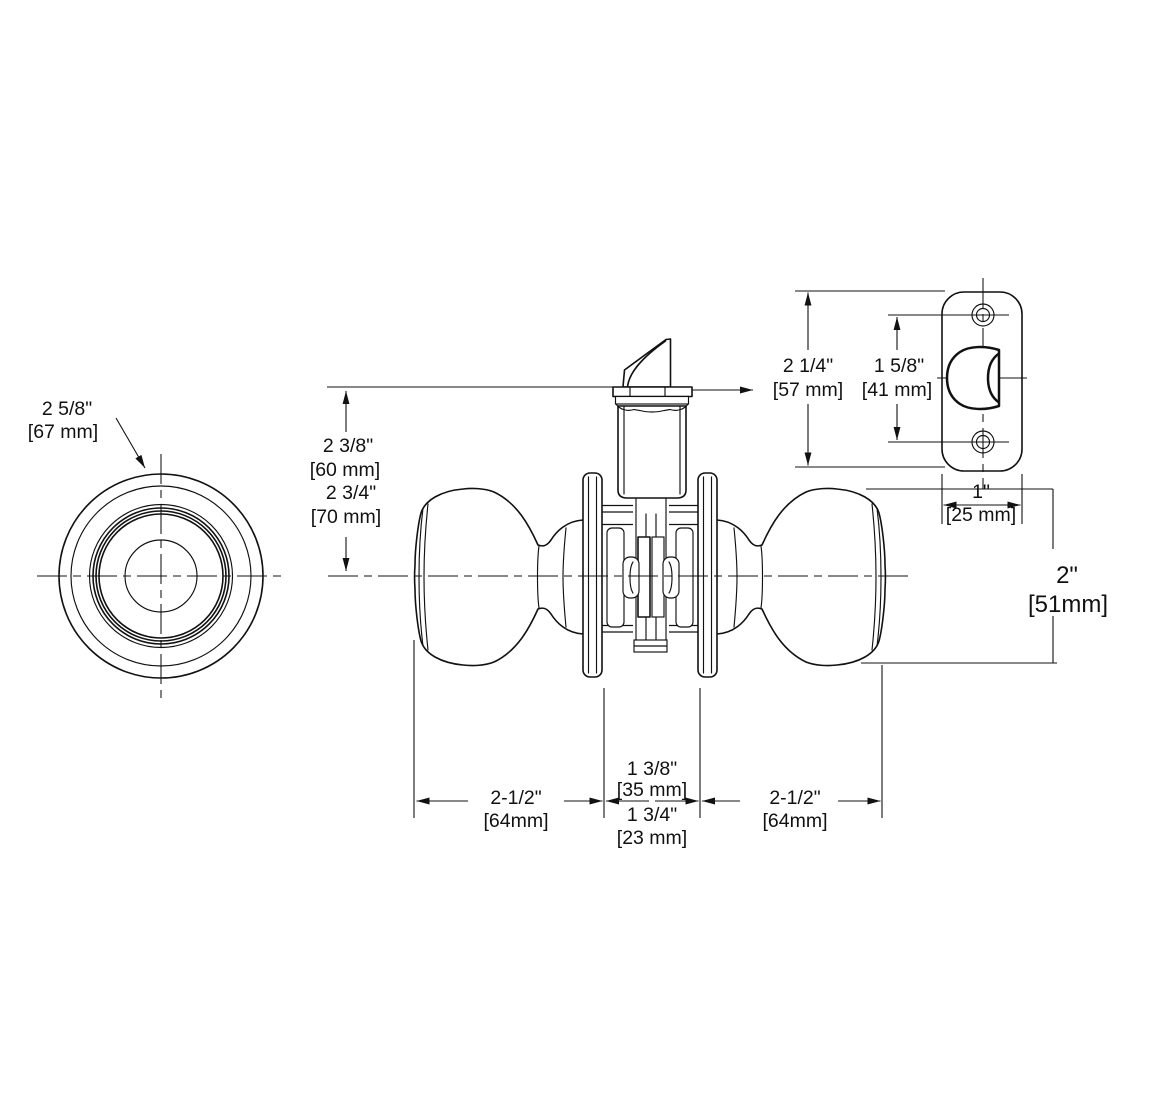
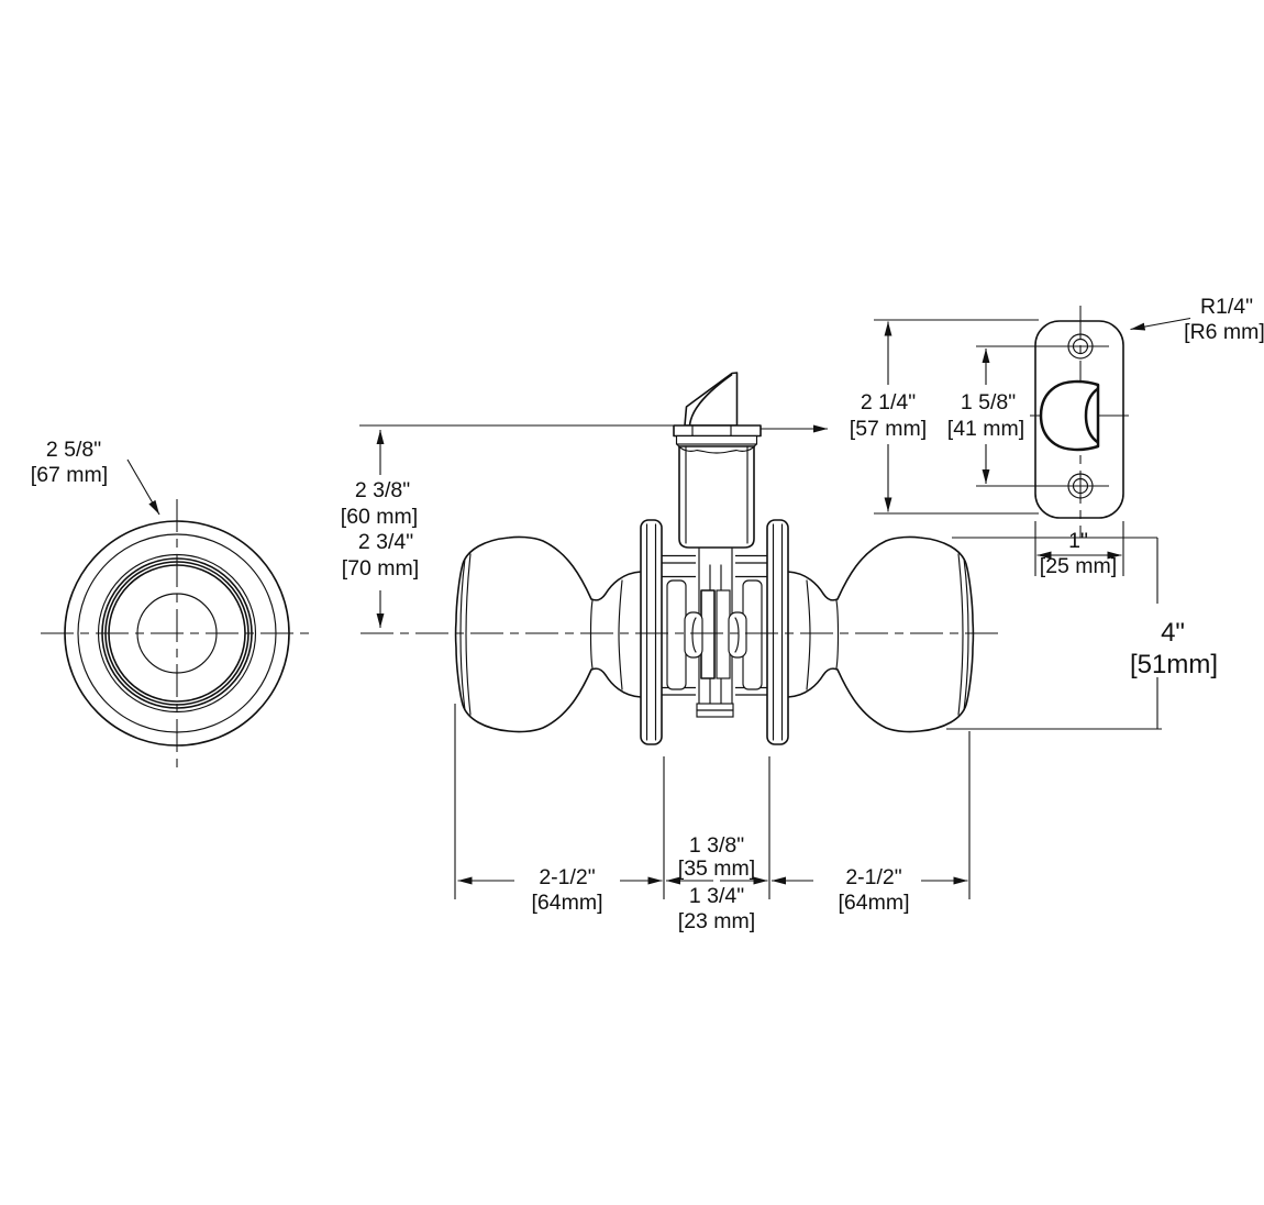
  2 5/8"
  [67 mm]
  2 3/8"
  [60 mm]
  2 3/4"
  [70 mm]
- 2"
+ 4"
  [51mm]
  2-1/2"
  [64mm]
  1 3/8"
  [35 mm]
  1 3/4"
  [23 mm]
  2-1/2"
  [64mm]
  2 1/4"
  [57 mm]
  1 5/8"
  [41 mm]
  1"
  [25 mm]
+ R1/4"
+ [R6 mm]
